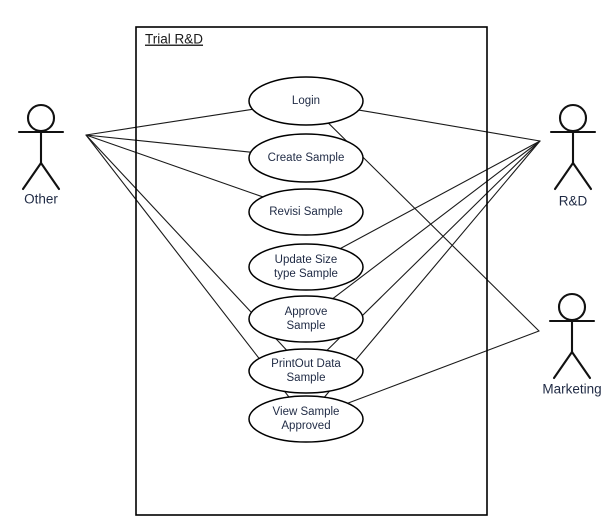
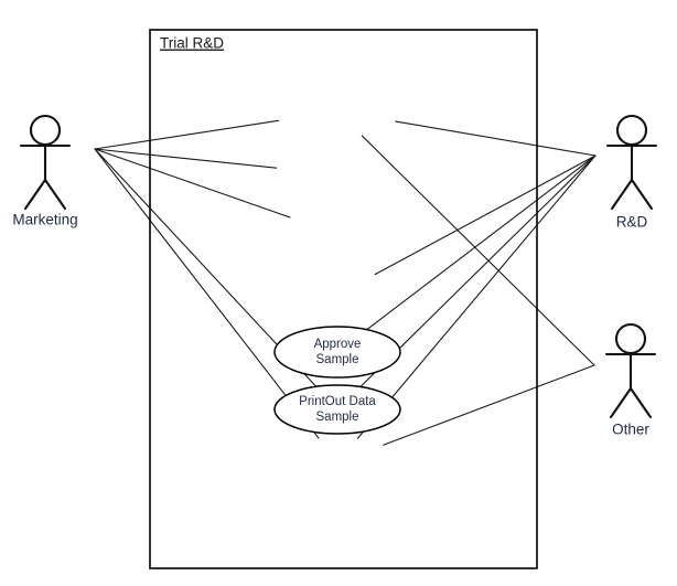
  Trial R&D
- Login
- Create Sample
- Revisi Sample
- Update Size
- type Sample
  Approve
  Sample
  PrintOut Data
  Sample
- View Sample
- Approved
- Other
+ Marketing
  R&D
- Marketing
+ Other
